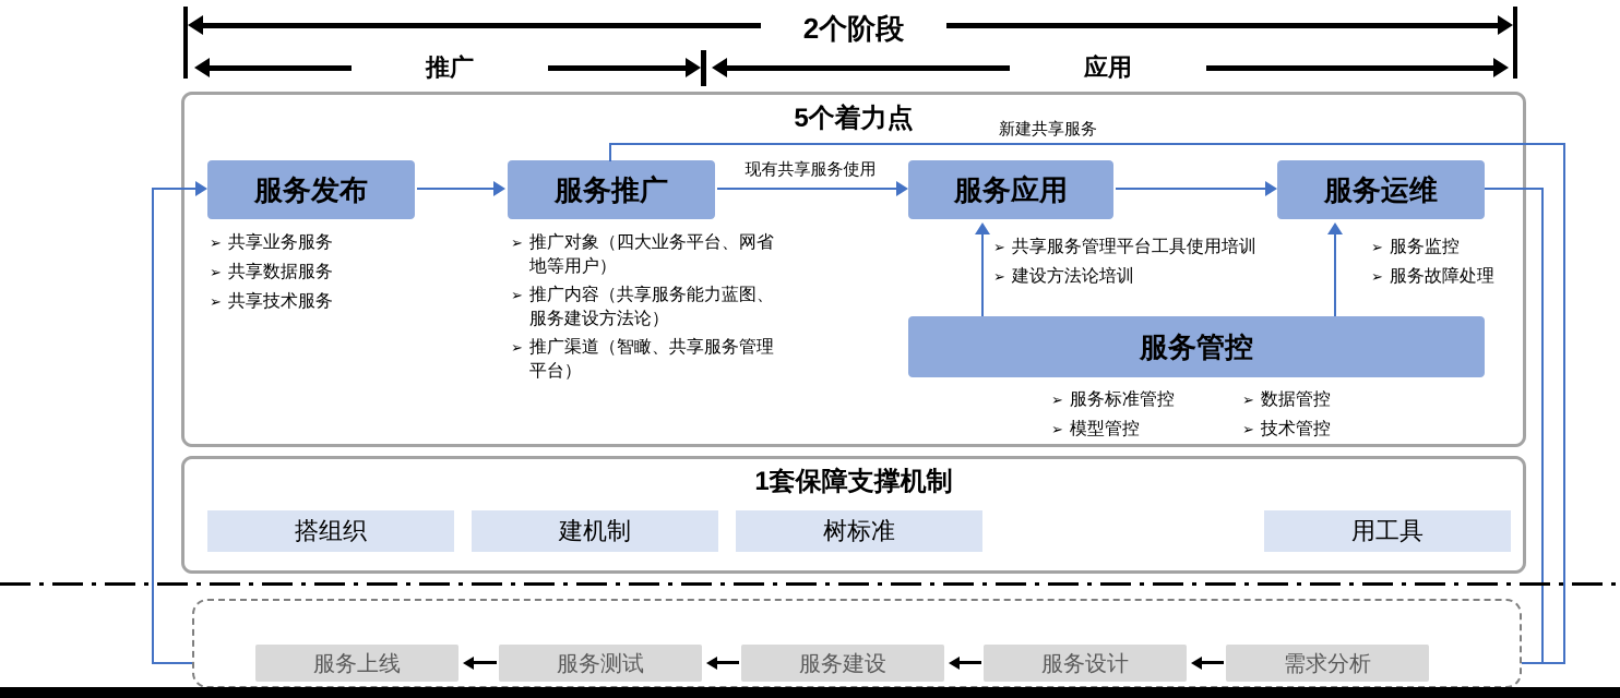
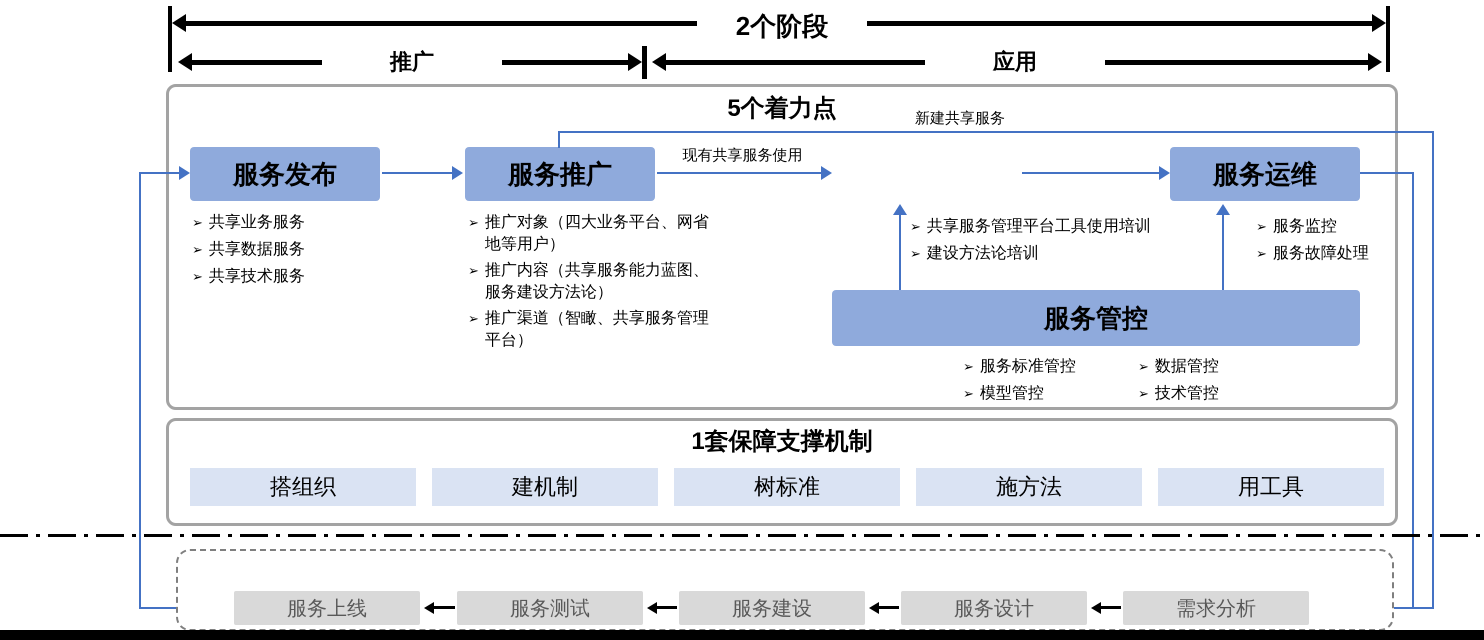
  2个阶段
  推广
  应用
  5个着力点
  服务发布
  服务推广
- 服务应用
  服务运维
  服务管控
  现有共享服务使用
  新建共享服务
  ➢
  共享业务服务
  ➢
  共享数据服务
  ➢
  共享技术服务
  ➢
  推广对象（四大业务平台、网省地等用户）
  ➢
  推广内容（共享服务能力蓝图、服务建设方法论）
  ➢
  推广渠道（智瞰、共享服务管理平台）
  ➢
  共享服务管理平台工具使用培训
  ➢
  建设方法论培训
  ➢
  服务监控
  ➢
  服务故障处理
  ➢
  服务标准管控
  ➢
  模型管控
  ➢
  数据管控
  ➢
  技术管控
  1套保障支撑机制
  搭组织
  建机制
  树标准
+ 施方法
  用工具
  服务上线
  服务测试
  服务建设
  服务设计
  需求分析
